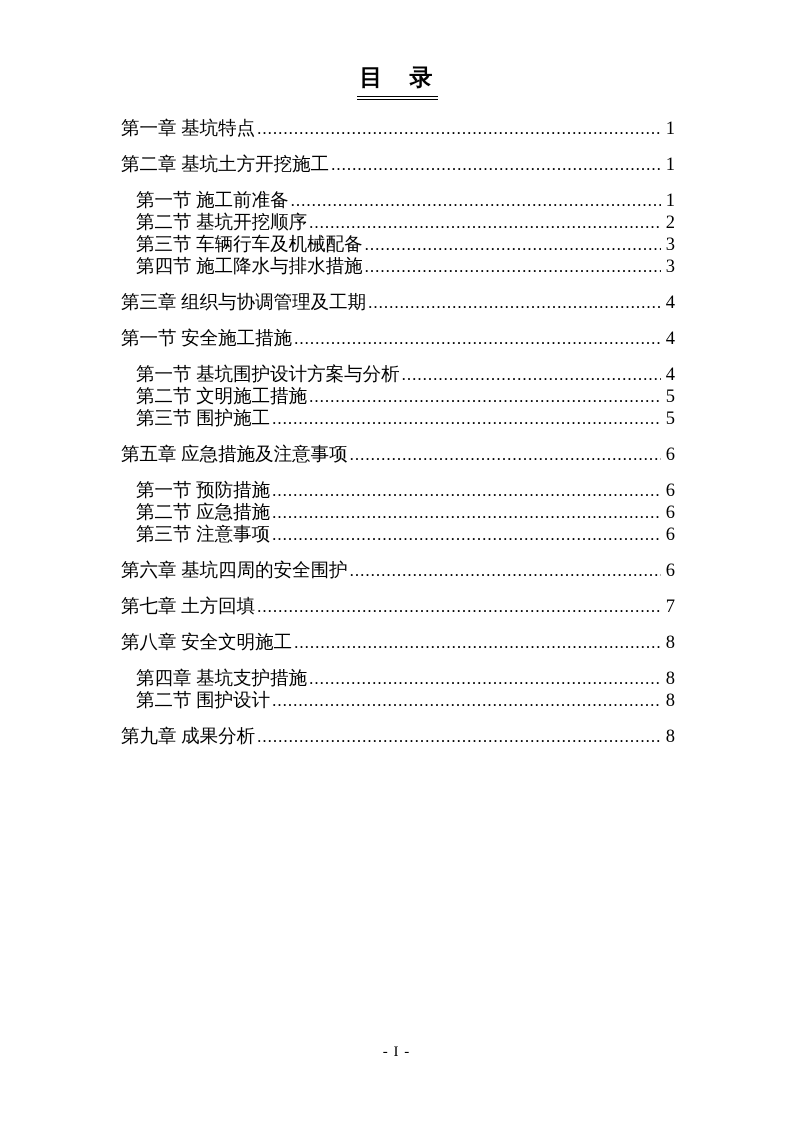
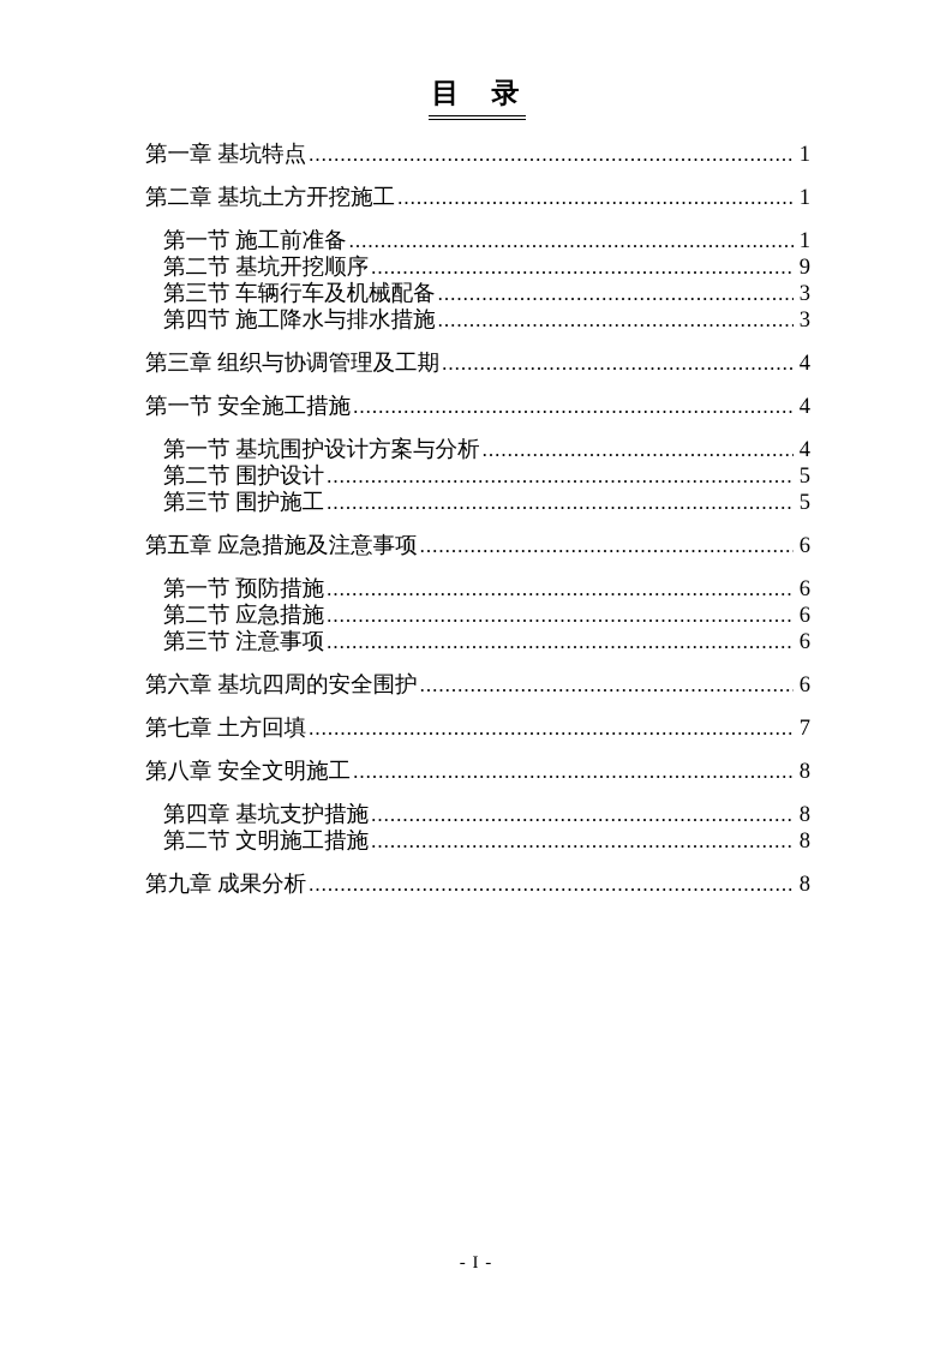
  目 录
  第一章 基坑特点
  1
  第二章 基坑土方开挖施工
  1
  第一节 施工前准备
  1
  第二节 基坑开挖顺序
- 2
+ 9
  第三节 车辆行车及机械配备
  3
  第四节 施工降水与排水措施
  3
  第三章 组织与协调管理及工期
  4
  第一节 安全施工措施
  4
  第一节 基坑围护设计方案与分析
  4
- 第二节 文明施工措施
+ 第二节 围护设计
  5
  第三节 围护施工
  5
  第五章 应急措施及注意事项
  6
  第一节 预防措施
  6
  第二节 应急措施
  6
  第三节 注意事项
  6
  第六章 基坑四周的安全围护
  6
  第七章 土方回填
  7
  第八章 安全文明施工
  8
  第四章 基坑支护措施
  8
- 第二节 围护设计
+ 第二节 文明施工措施
  8
  第九章 成果分析
  8
  - I -
